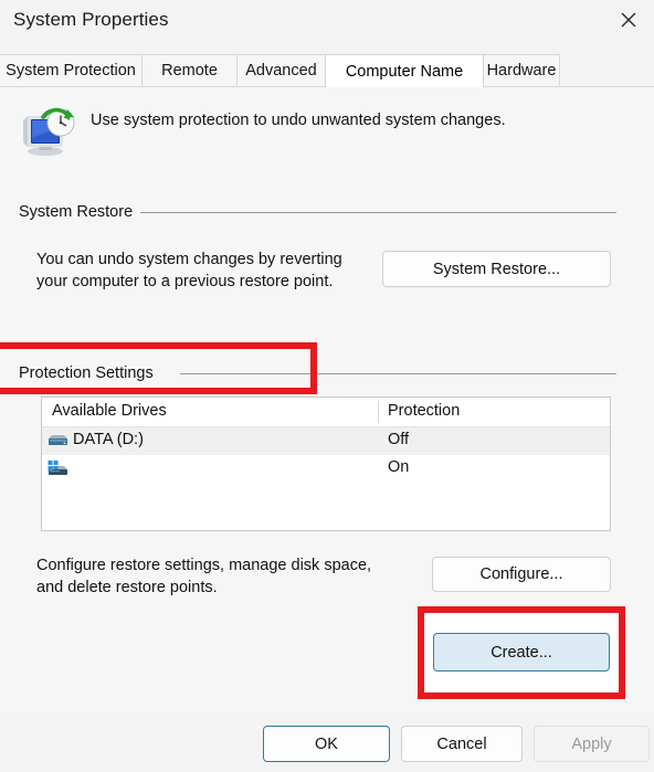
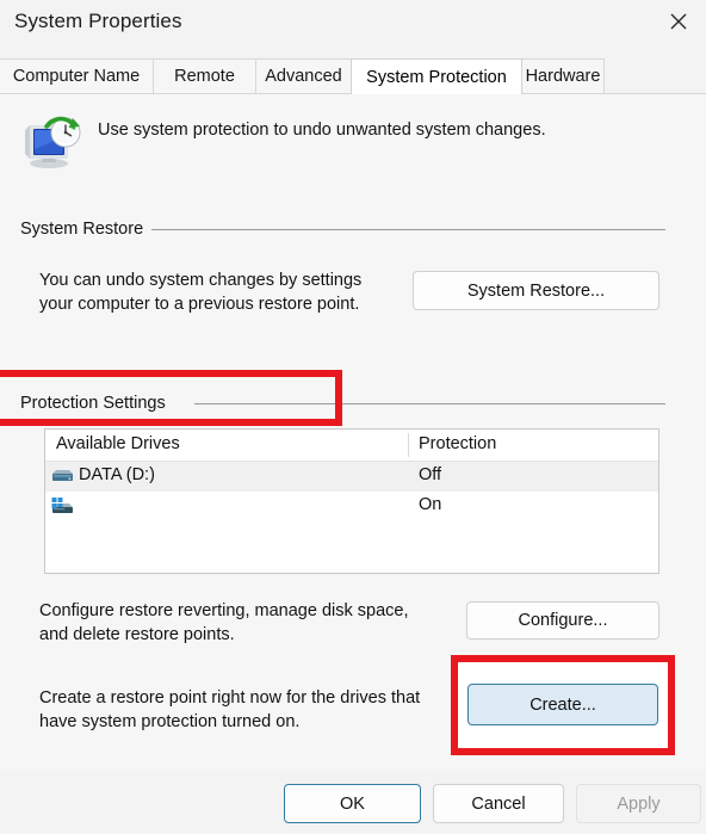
  System Properties
- System Protection
+ Computer Name
  Remote
  Advanced
- Computer Name
+ System Protection
  Hardware
  Use system protection to undo unwanted system changes.
  System Restore
- You can undo system changes by reverting
+ You can undo system changes by settings
  your computer to a previous restore point.
  System Restore...
  Protection Settings
- Configure restore settings, manage disk space,
+ Configure restore reverting, manage disk space,
  and delete restore points.
  Configure...
+ Create a restore point right now for the drives that
+ have system protection turned on.
  Available Drives
  Protection
  DATA (D:)
  Off
  On
  Create...
  OK
  Cancel
  Apply
